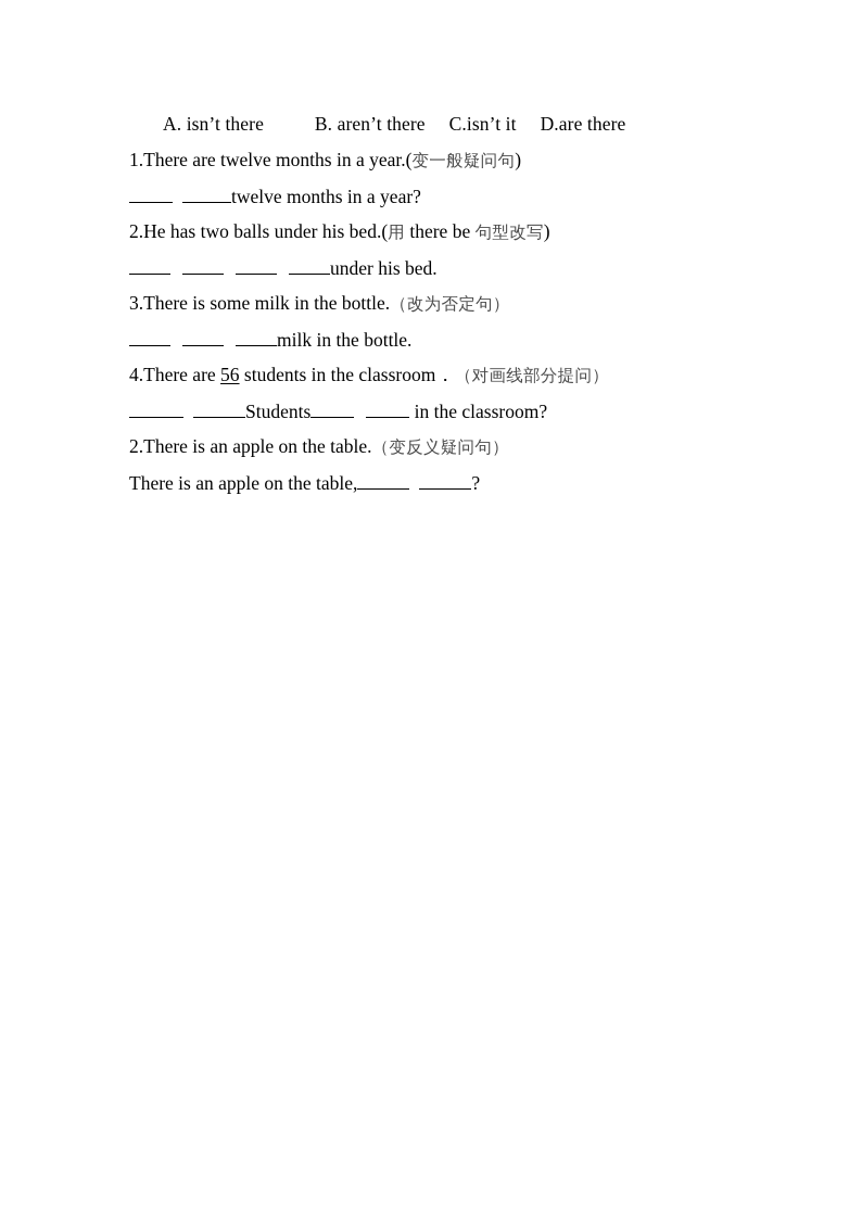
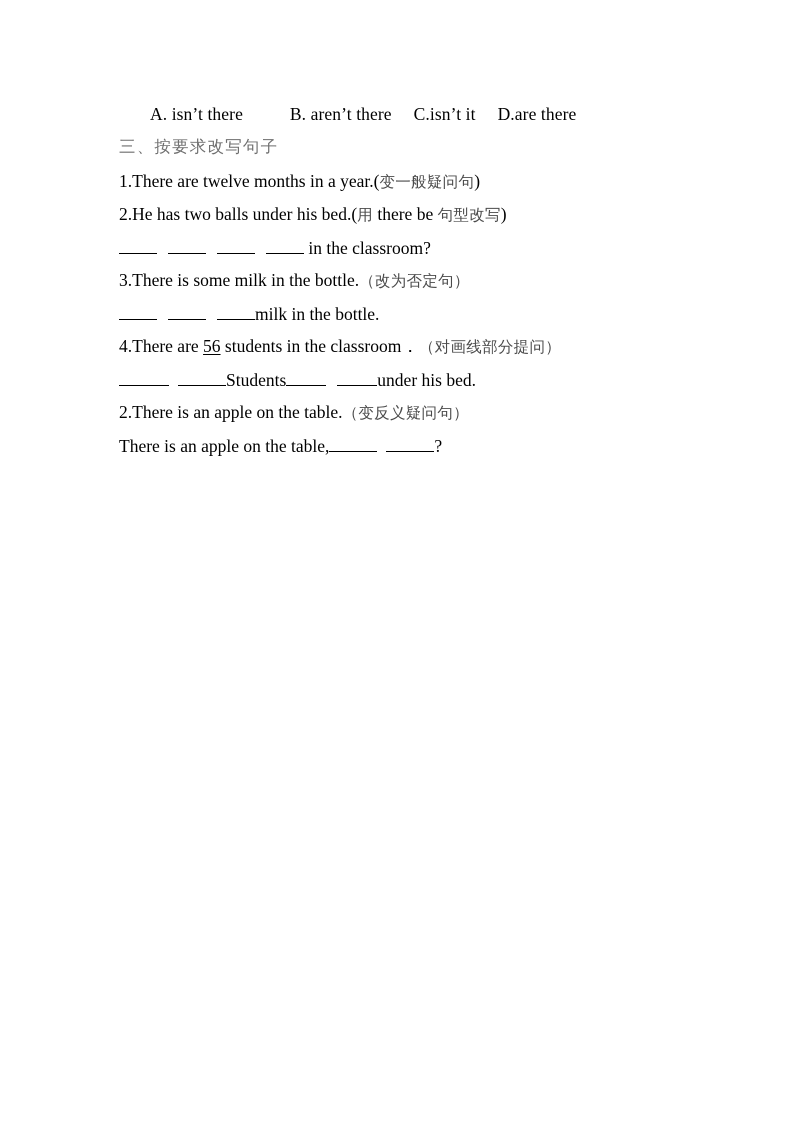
  A. isn’t there B. aren’t there C.isn’t it D.are there
+ 三、按要求改写句子
  1.There are twelve months in a year.(变一般疑问句)
- twelve months in a year?
  2.He has two balls under his bed.(用 there be 句型改写)
- under his bed.
+ in the classroom?
  3.There is some milk in the bottle.（改为否定句）
  milk in the bottle.
  4.There are 56 students in the classroom．（对画线部分提问）
- Students in the classroom?
+ Students under his bed.
  2.There is an apple on the table.（变反义疑问句）
  There is an apple on the table, ?
